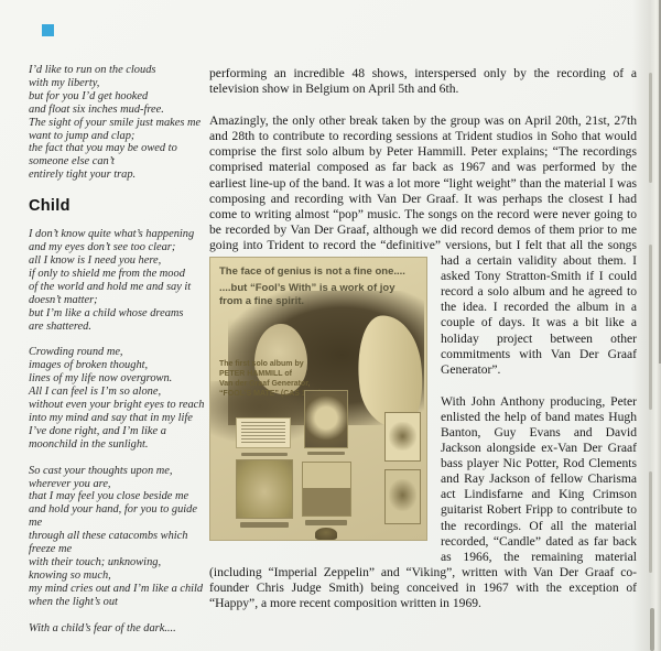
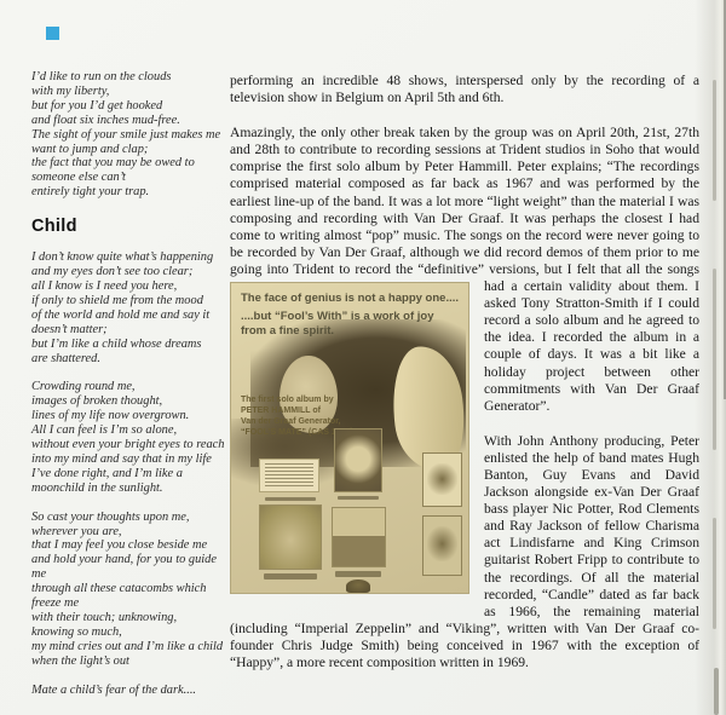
  I’d like to run on the clouds
  with my liberty,
  but for you I’d get hooked
  and float six inches mud-free.
  The sight of your smile just makes me
  want to jump and clap;
  the fact that you may be owed to
  someone else can’t
  entirely tight your trap.
  Child
  I don’t know quite what’s happening
  and my eyes don’t see too clear;
  all I know is I need you here,
  if only to shield me from the mood
  of the world and hold me and say it
  doesn’t matter;
  but I’m like a child whose dreams
  are shattered.
  Crowding round me,
  images of broken thought,
  lines of my life now overgrown.
  All I can feel is I’m so alone,
  without even your bright eyes to reach
  into my mind and say that in my life
  I’ve done right, and I’m like a
  moonchild in the sunlight.
  So cast your thoughts upon me,
  wherever you are,
  that I may feel you close beside me
  and hold your hand, for you to guide me
  through all these catacombs which
  freeze me
  with their touch; unknowing,
  knowing so much,
  my mind cries out and I’m like a child
  when the light’s out
- With a child’s fear of the dark....
+ Mate a child’s fear of the dark....
  performing an incredible 48 shows, interspersed only by the recording of television show in Belgium on April 5th and 6th.
  Amazingly, the only other break taken by the group was on April 20th, 21st, 27t and 28th to contribute to recording sessions at Trident studios in Soho that woul comprise the first solo album by Peter Hammill. Peter explains; “The recording comprised material composed as far back as 1967 and was performed by th earliest line-up of the band. It was a lot more “light weight” than the material I wa composing and recording with Van Der Graaf. It was perhaps the closest I ha come to writing almost “pop” music. The songs on the record were never going t be recorded by Van Der Graaf, although we did record demos of them prior to m going into Trident to record the “definitive” versions, but I felt that all the song had a certain
- The face of genius is not a fine one....
+ The face of genius is not a happy one....
  ....but “Fool’s With” is a work of joy
  from a fine spirit.
  validity about them. asked Tony Stratton-Smith if I coul record a solo album and he agreed t the idea. I recorded the album in couple of days. It was a bit like holiday project between othe commitments with Van Der Graa Generator”.
  With John Anthony producing, Pete enlisted the help of band mates Hug Banton, Guy Evans and Davi Jackson alongside ex-Van Der Graa bass player Nic Potter, Rod Clement and Ray Jackson of fellow Charism act Lindisfarne and King Crimso guitarist Robert Fripp to contribute t the recordings. Of all the materia recorded, “Candle” dated as far bac as 1966, the remaining materia (including “Imperial Zeppelin” and “Viking”, written with Van Der Graaf cofounder Chris Judge Smith) being conceived in 1967 with the exception o “Happy”, a more recent composition written in 1969.
